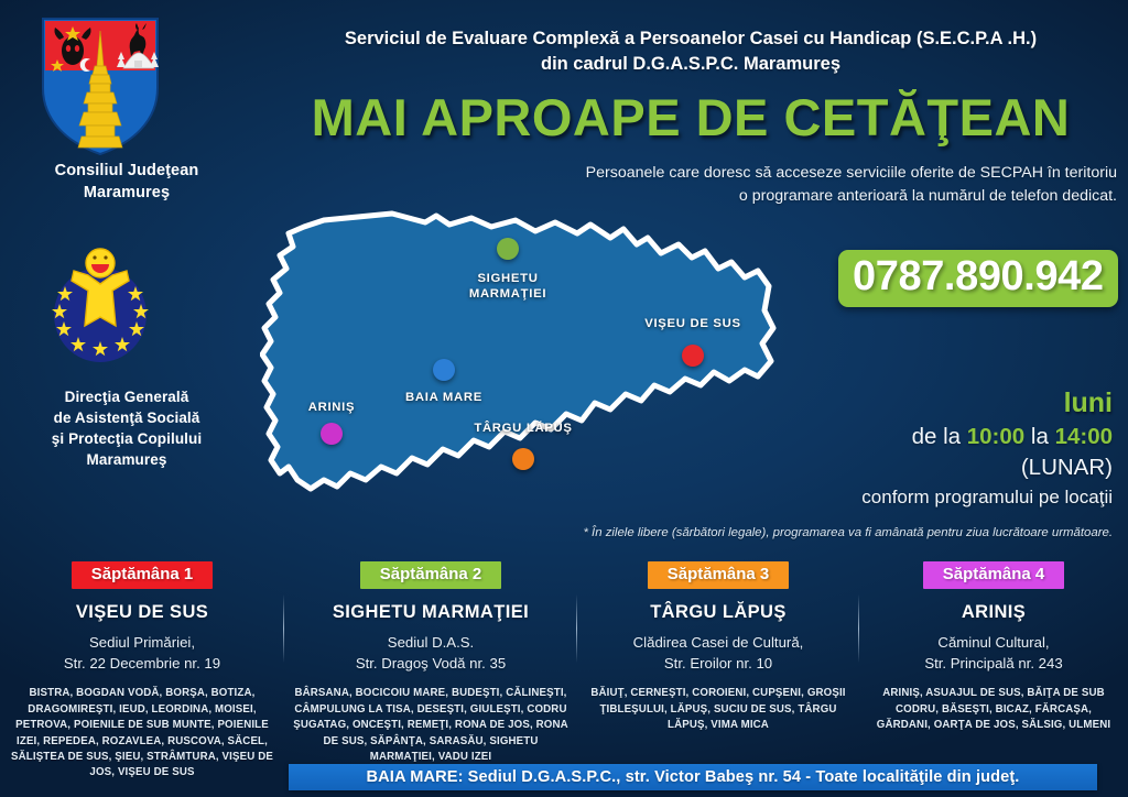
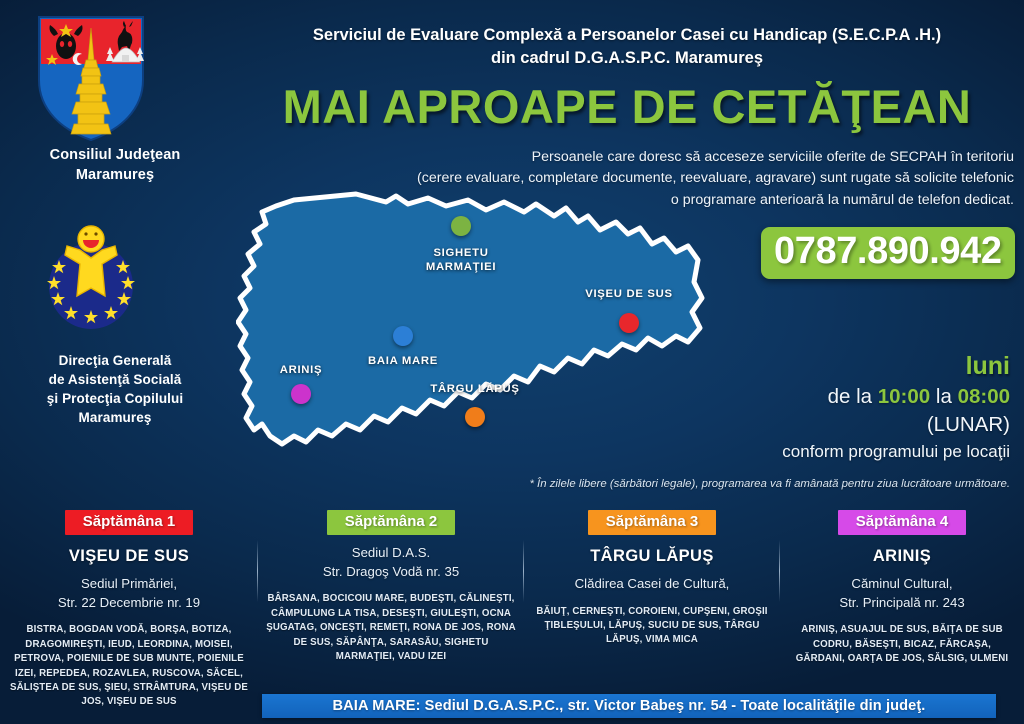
  Consiliul Judeţean
  Maramureş
  Direcţia Generală
  de Asistenţă Socială
  şi Protecţia Copilului
  Maramureş
  Serviciul de Evaluare Complexă a Persoanelor Casei cu Handicap (S.E.C.P.A .H.)
  din cadrul D.G.A.S.P.C. Maramureş
  MAI APROAPE DE CETĂŢEAN
  Persoanele care doresc să acceseze serviciile oferite de SECPAH în teritoriu
+ (cerere evaluare, completare documente, reevaluare, agravare) sunt rugate să solicite telefonic
  o programare anterioară la numărul de telefon dedicat.
  SIGHETU
  MARMAŢIEI
  VIŞEU DE SUS
  BAIA MARE
  ARINIŞ
  TÂRGU LĂPUŞ
  0787.890.942
  luni
- de la 10:00 la 14:00
+ de la 10:00 la 08:00
  (LUNAR)
  conform programului pe locaţii
  * În zilele libere (sărbători legale), programarea va fi amânată pentru ziua lucrătoare următoare.
  Săptămâna 1
  VIŞEU DE SUS
  Sediul Primăriei,
  Str. 22 Decembrie nr. 19
  BISTRA, BOGDAN VODĂ, BORŞA, BOTIZA, DRAGOMIREŞTI, IEUD, LEORDINA, MOISEI, PETROVA, POIENILE DE SUB MUNTE, POIENILE IZEI, REPEDEA, ROZAVLEA, RUSCOVA, SĂCEL, SĂLIŞTEA DE SUS, ŞIEU, STRÂMTURA, VIŞEU DE JOS, VIŞEU DE SUS
  Săptămâna 2
- SIGHETU MARMAŢIEI
  Sediul D.A.S.
  Str. Dragoş Vodă nr. 35
- BÂRSANA, BOCICOIU MARE, BUDEŞTI, CĂLINEŞTI, CÂMPULUNG LA TISA, DESEŞTI, GIULEŞTI, CODRU ŞUGATAG, ONCEŞTI, REMEŢI, RONA DE JOS, RONA DE SUS, SĂPÂNŢA, SARASĂU, SIGHETU MARMAŢIEI, VADU IZEI
+ BÂRSANA, BOCICOIU MARE, BUDEŞTI, CĂLINEŞTI, CÂMPULUNG LA TISA, DESEŞTI, GIULEŞTI, OCNA ŞUGATAG, ONCEŞTI, REMEŢI, RONA DE JOS, RONA DE SUS, SĂPÂNŢA, SARASĂU, SIGHETU MARMAŢIEI, VADU IZEI
  Săptămâna 3
  TÂRGU LĂPUŞ
  Clădirea Casei de Cultură,
- Str. Eroilor nr. 10
  BĂIUŢ, CERNEŞTI, COROIENI, CUPŞENI, GROŞII ŢIBLEŞULUI, LĂPUŞ, SUCIU DE SUS, TÂRGU LĂPUŞ, VIMA MICA
  Săptămâna 4
  ARINIŞ
  Căminul Cultural,
  Str. Principală nr. 243
  ARINIŞ, ASUAJUL DE SUS, BĂIŢA DE SUB CODRU, BĂSEŞTI, BICAZ, FĂRCAŞA, GĂRDANI, OARŢA DE JOS, SĂLSIG, ULMENI
  BAIA MARE: Sediul D.G.A.S.P.C., str. Victor Babeş nr. 54 - Toate localităţile din judeţ.
